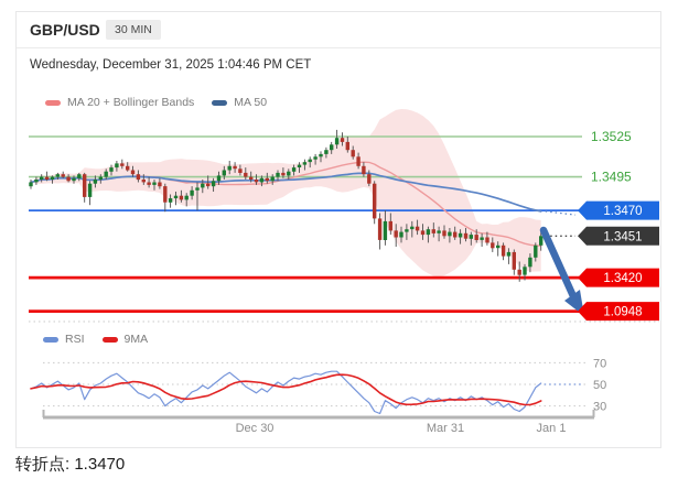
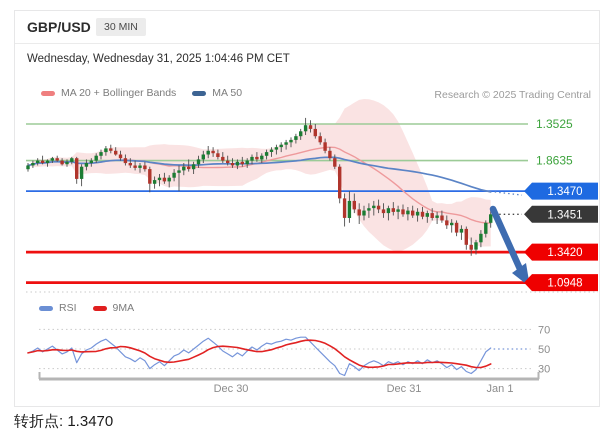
  GBP/USD
  30 MIN
- Wednesday, December 31, 2025 1:04:46 PM CET
+ Wednesday, Wednesday 31, 2025 1:04:46 PM CET
  MA 20 + Bollinger Bands
  MA 50
+ Research © 2025 Trading Central
  1.3525
- 1.3495
+ 1.8635
  1.3470
  1.3451
  1.3420
  1.0948
  70
  50
  30
  RSI
  9MA
  Dec 30
- Mar 31
+ Dec 31
  Jan 1
  转折点: 1.3470
